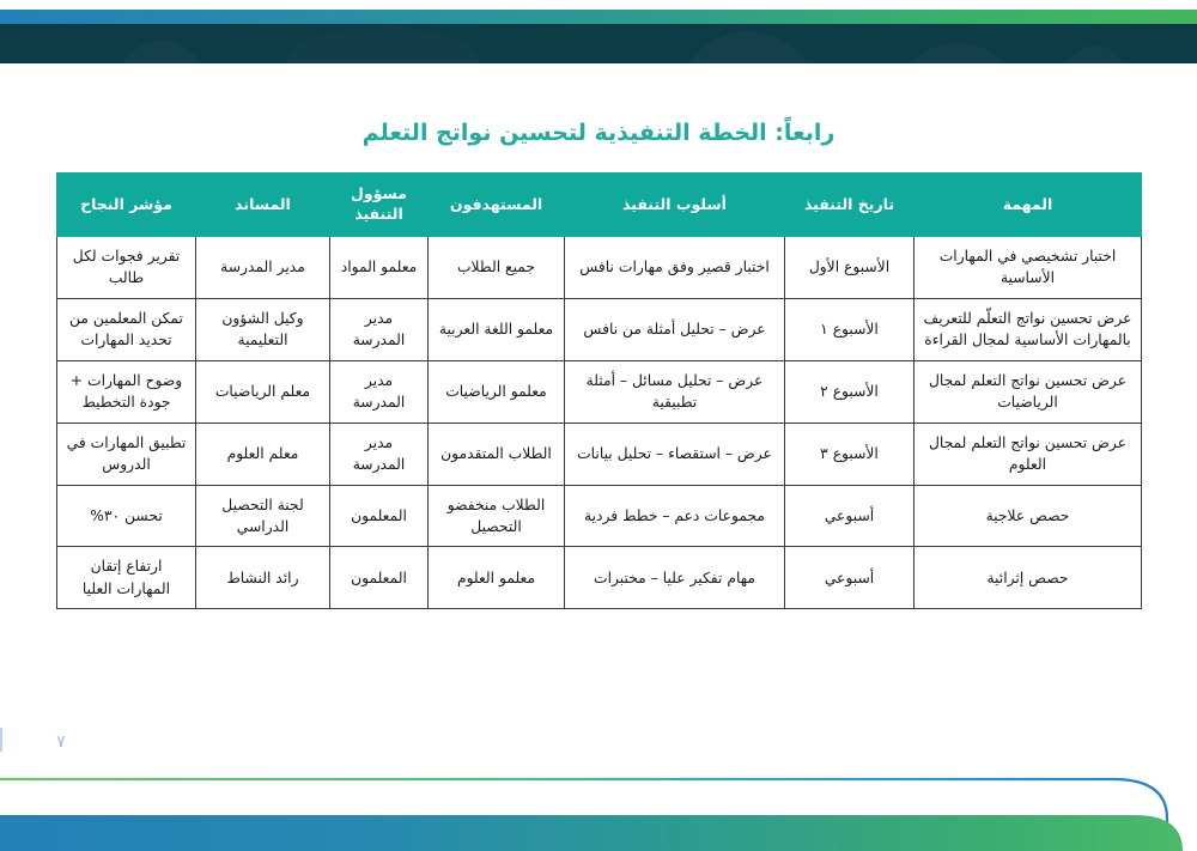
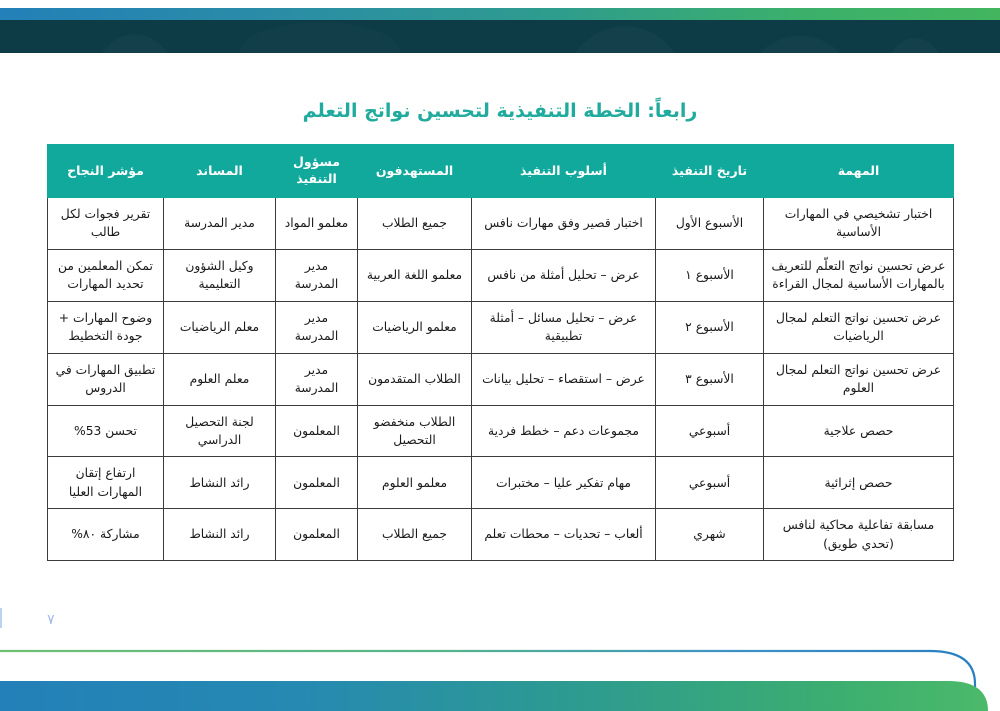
  رابعاً: الخطة التنفيذية لتحسين نواتج التعلم
  المهمة	تاريخ التنفيذ	أسلوب التنفيذ	المستهدفون	مسؤول التنفيذ	المساند	مؤشر النجاح
  اختبار تشخيصي في المهارات الأساسية	الأسبوع الأول	اختبار قصير وفق مهارات نافس	جميع الطلاب	معلمو المواد	مدير المدرسة	تقرير فجوات لكل طالب
  عرض تحسين نواتج التعلّم للتعريف بالمهارات الأساسية لمجال القراءة	الأسبوع ١	عرض – تحليل أمثلة من نافس	معلمو اللغة العربية	مدير المدرسة	وكيل الشؤون التعليمية	تمكن المعلمين من تحديد المهارات
  عرض تحسين نواتج التعلم لمجال الرياضيات	الأسبوع ٢	عرض – تحليل مسائل – أمثلة تطبيقية	معلمو الرياضيات	مدير المدرسة	معلم الرياضيات	وضوح المهارات + جودة التخطيط
  عرض تحسين نواتج التعلم لمجال العلوم	الأسبوع ٣	عرض – استقصاء – تحليل بيانات	الطلاب المتقدمون	مدير المدرسة	معلم العلوم	تطبيق المهارات في الدروس
- حصص علاجية	أسبوعي	مجموعات دعم – خطط فردية	الطلاب منخفضو التحصيل	المعلمون	لجنة التحصيل الدراسي	تحسن ٣٠%
+ حصص علاجية	أسبوعي	مجموعات دعم – خطط فردية	الطلاب منخفضو التحصيل	المعلمون	لجنة التحصيل الدراسي	تحسن 53%
  حصص إثرائية	أسبوعي	مهام تفكير عليا – مختبرات	معلمو العلوم	المعلمون	رائد النشاط	ارتفاع إتقان المهارات العليا
+ مسابقة تفاعلية محاكية لنافس (تحدي طويق)	شهري	ألعاب – تحديات – محطات تعلم	جميع الطلاب	المعلمون	رائد النشاط	مشاركة ٨٠%
  ٧
